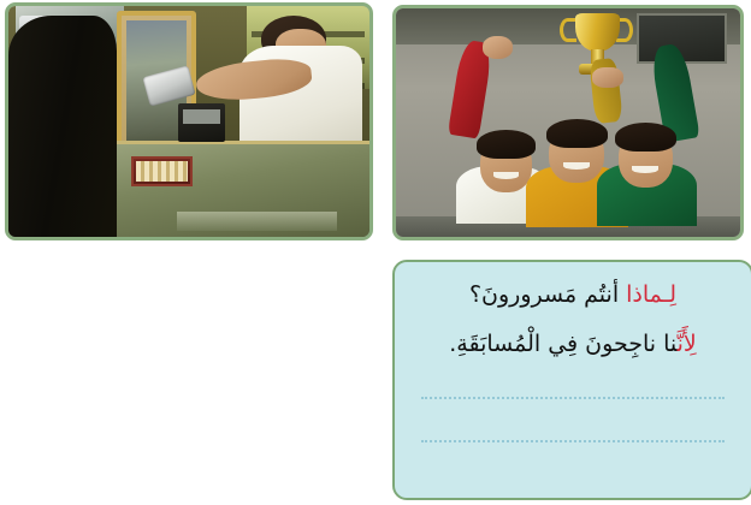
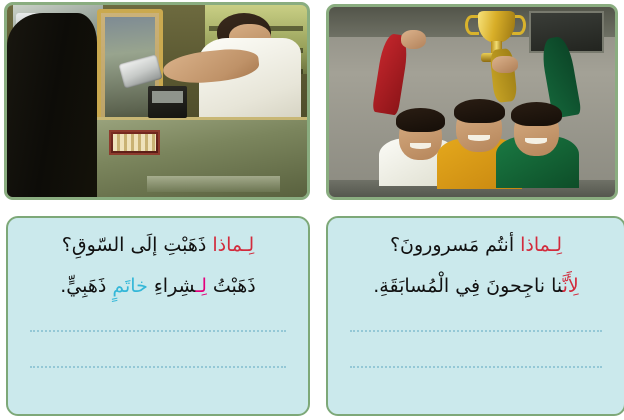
+ لِـماذا ذَهَبْتِ إلَى السّوقِ؟
+ ذَهَبْتُ لِـشِراءِ خاتَمٍ ذَهَبِيٍّ.
  لِـماذا أنتُم مَسرورونَ؟
  لِأَنَّنا ناجِحونَ فِي الْمُسابَقَةِ.
